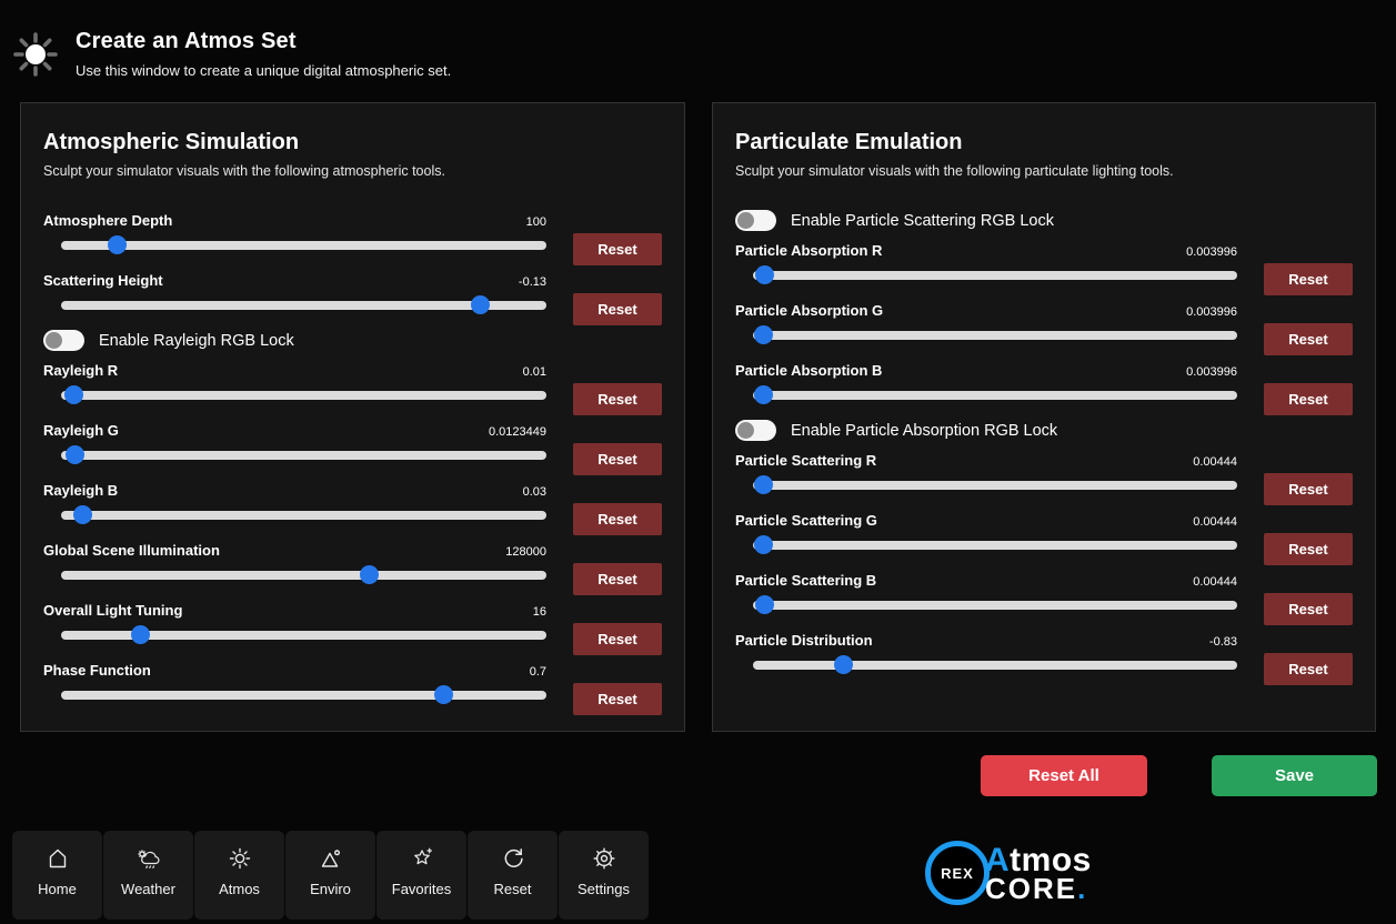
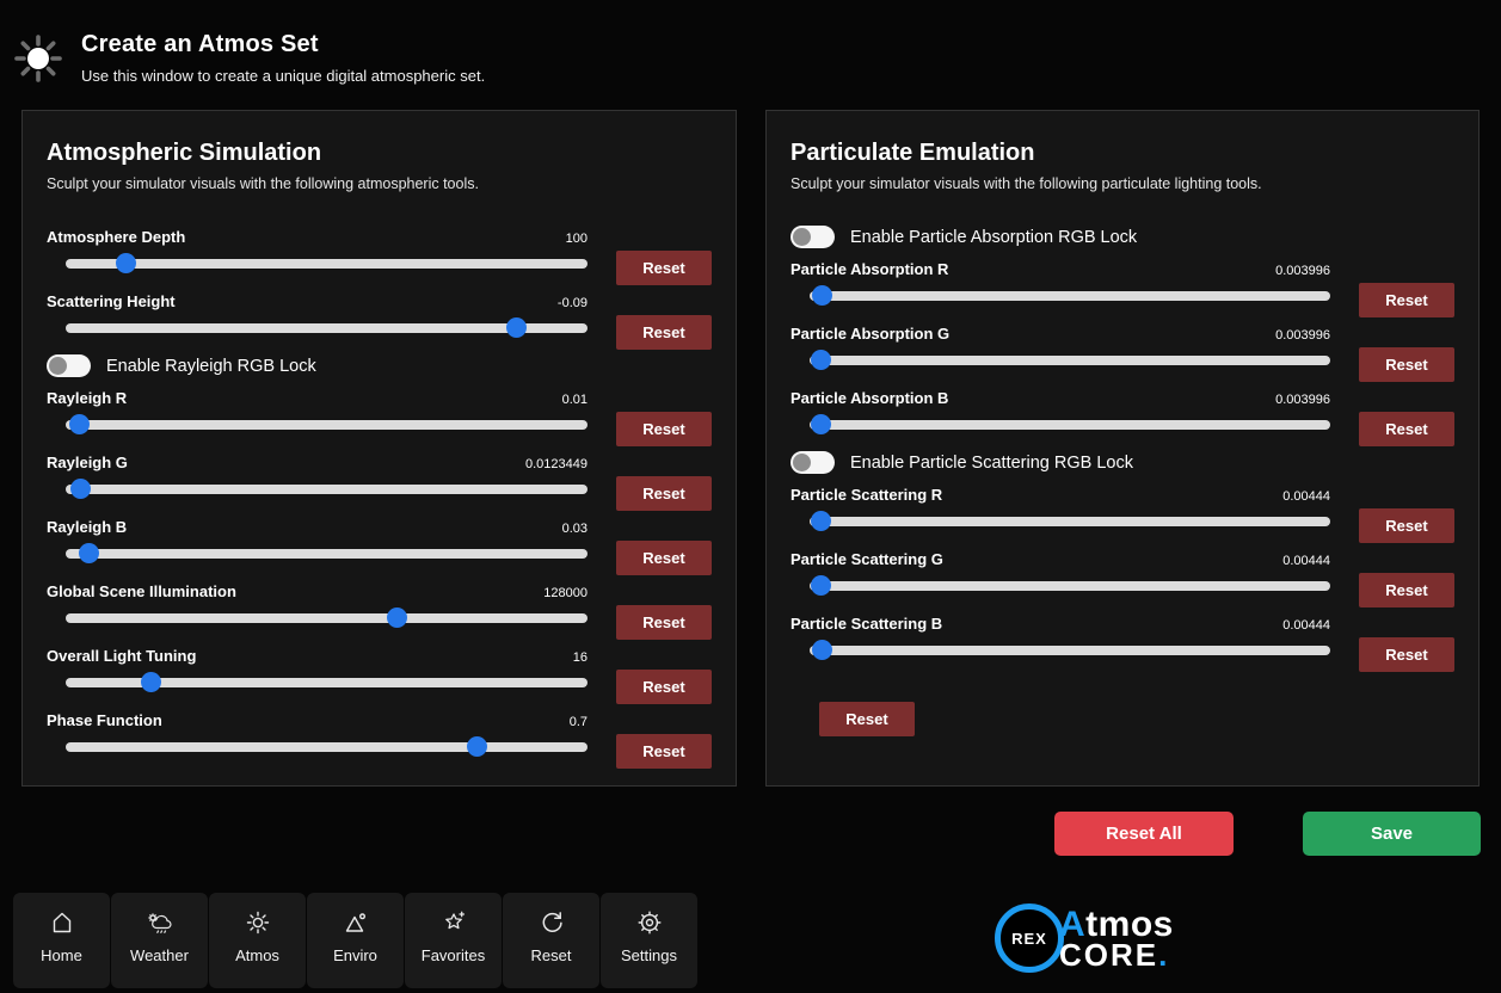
  Create an Atmos Set
  Use this window to create a unique digital atmospheric set.
  Atmospheric Simulation
  Sculpt your simulator visuals with the following atmospheric tools.
  Atmosphere Depth
  100
  Reset
  Scattering Height
- -0.13
+ -0.09
  Reset
  Enable Rayleigh RGB Lock
  Rayleigh R
  0.01
  Reset
  Rayleigh G
  0.0123449
  Reset
  Rayleigh B
  0.03
  Reset
  Global Scene Illumination
  128000
  Reset
  Overall Light Tuning
  16
  Reset
  Phase Function
  0.7
  Reset
  Particulate Emulation
  Sculpt your simulator visuals with the following particulate lighting tools.
- Enable Particle Scattering RGB Lock
+ Enable Particle Absorption RGB Lock
  Particle Absorption R
  0.003996
  Reset
  Particle Absorption G
  0.003996
  Reset
  Particle Absorption B
  0.003996
  Reset
- Enable Particle Absorption RGB Lock
+ Enable Particle Scattering RGB Lock
  Particle Scattering R
  0.00444
  Reset
  Particle Scattering G
  0.00444
  Reset
  Particle Scattering B
  0.00444
  Reset
- Particle Distribution
- -0.83
  Reset
  Reset All
  Save
  Home
  Weather
  Atmos
  Enviro
  Favorites
  Reset
  Settings
  REX
  Atmos
  CORE.
